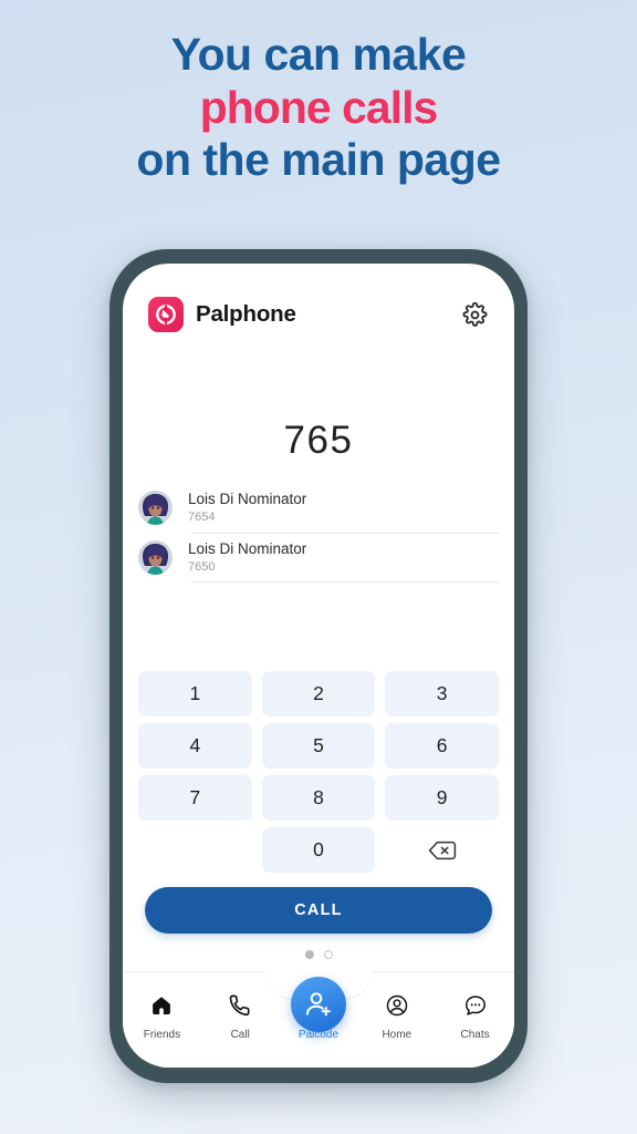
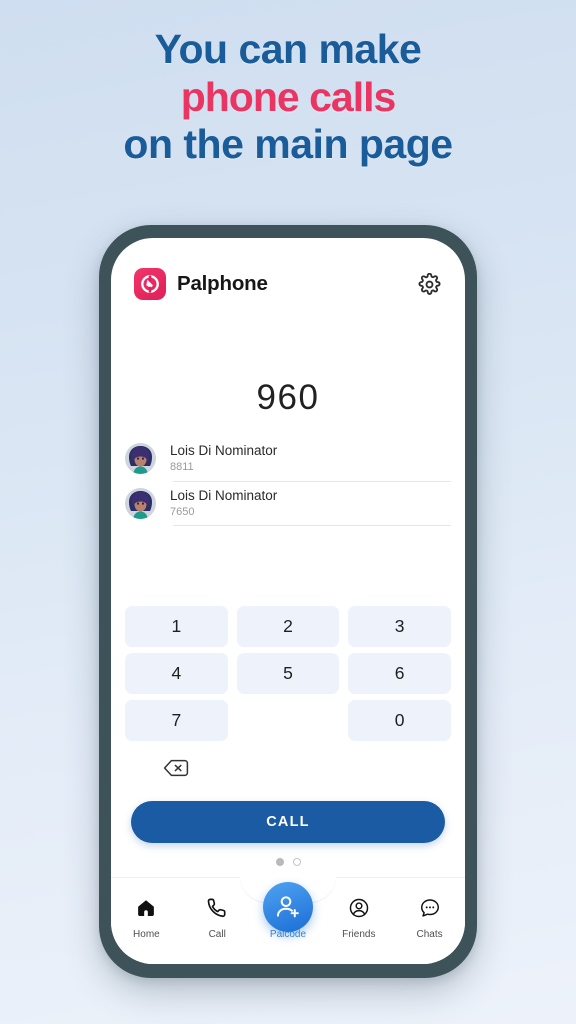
  You can make
  phone calls
  on the main page
  Palphone
- 765
+ 960
  Lois Di Nominator
- 7654
+ 8811
  Lois Di Nominator
  7650
  1
  2
  3
  4
  5
  6
  7
- 8
- 9
  0
  CALL
- Friends
+ Home
  Call
  Palcode
- Home
+ Friends
  Chats
